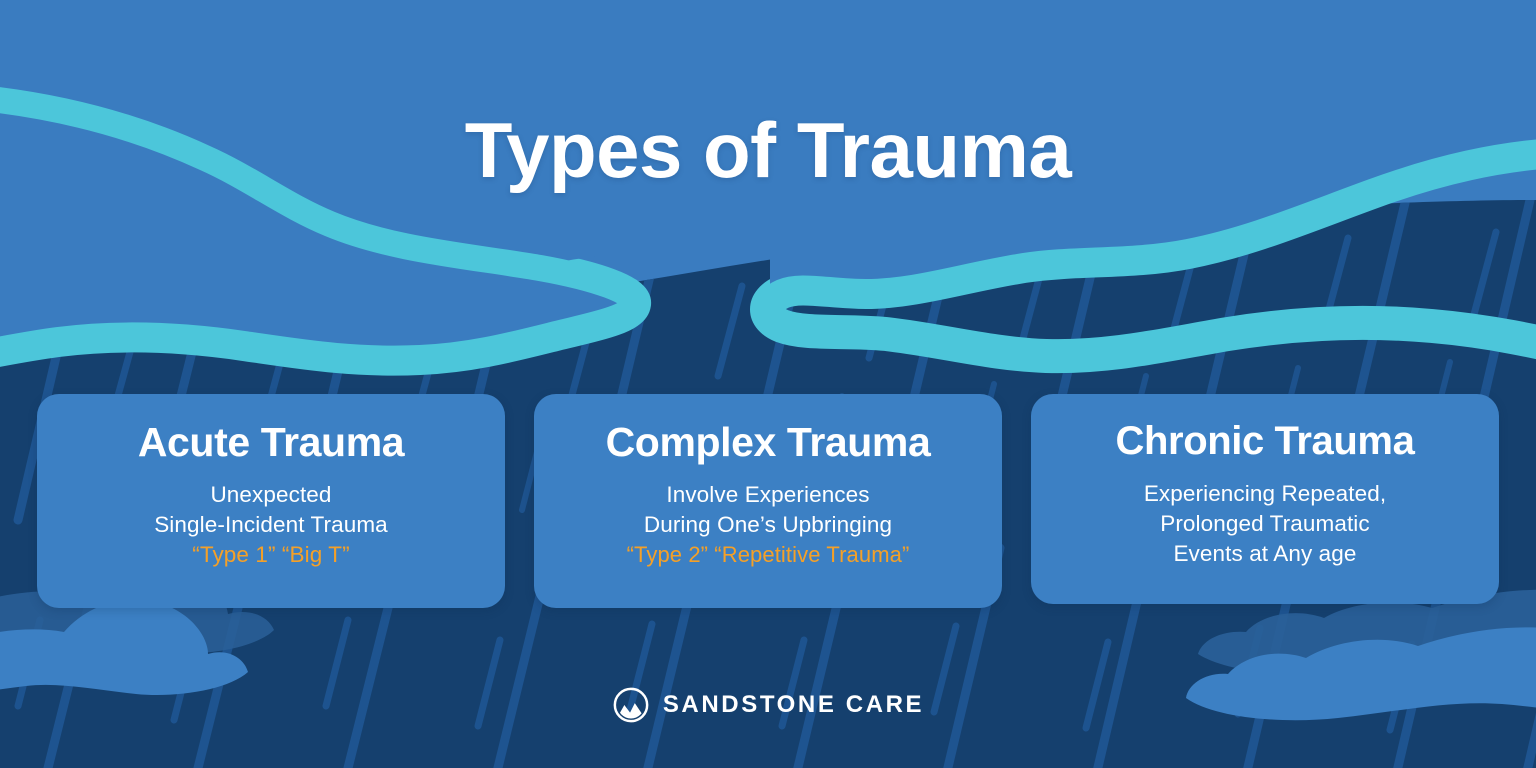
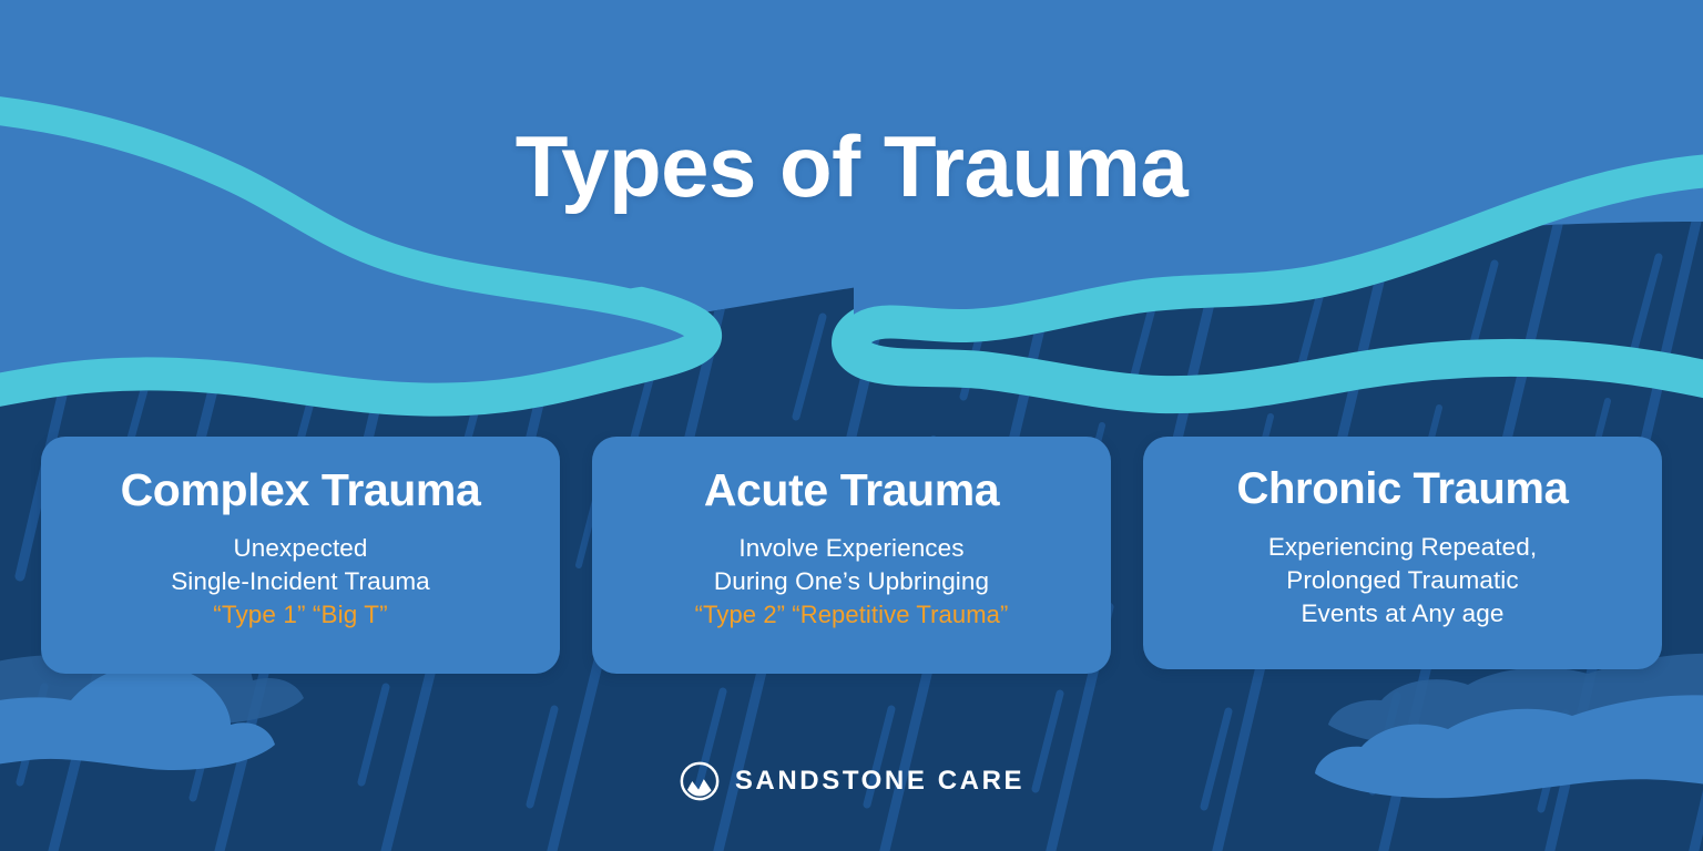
  Types of Trauma
- Acute Trauma
+ Complex Trauma
  Unexpected
  Single-Incident Trauma
  “Type 1” “Big T”
- Complex Trauma
+ Acute Trauma
  Involve Experiences
  During One’s Upbringing
  “Type 2” “Repetitive Trauma”
  Chronic Trauma
  Experiencing Repeated,
  Prolonged Traumatic
  Events at Any age
  SANDSTONE CARE
